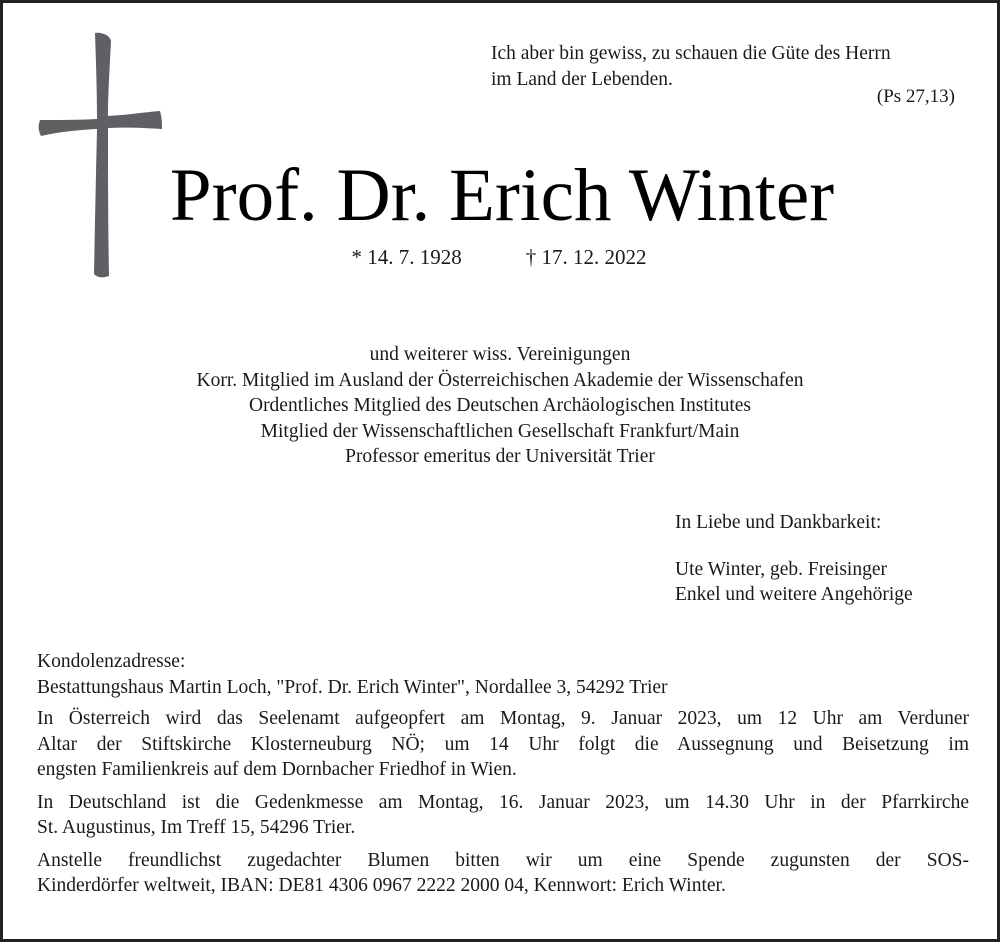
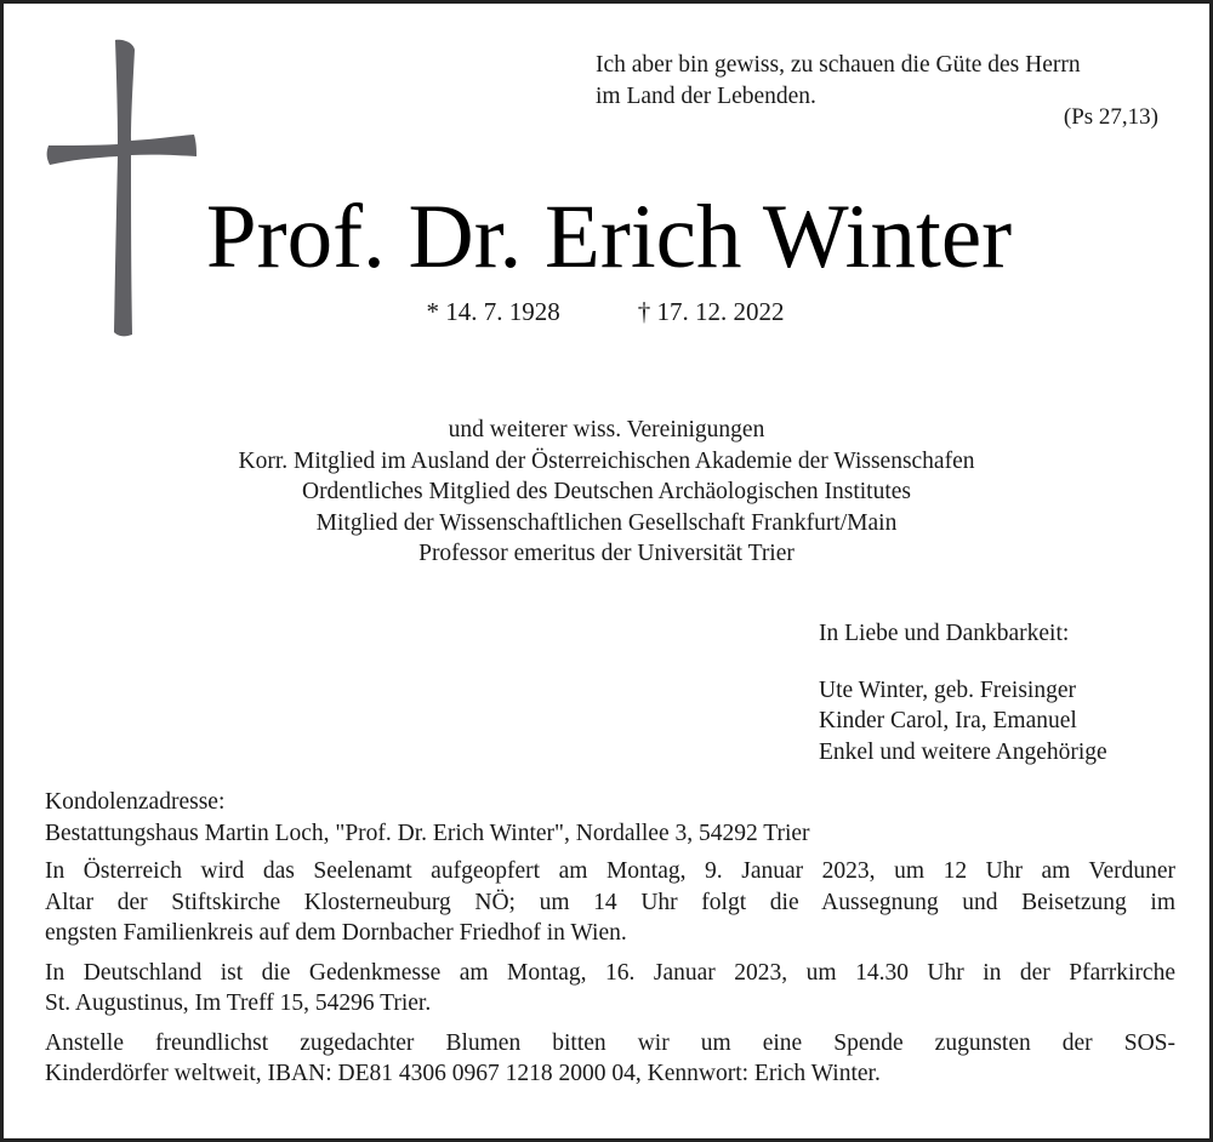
  Ich aber bin gewiss, zu schauen die Güte des Herrn
  im Land der Lebenden.
  (Ps 27,13)
  Prof. Dr. Erich Winter
  * 14. 7. 1928
  † 17. 12. 2022
  und weiterer wiss. Vereinigungen
  Korr. Mitglied im Ausland der Österreichischen Akademie der Wissenschafen
  Ordentliches Mitglied des Deutschen Archäologischen Institutes
  Mitglied der Wissenschaftlichen Gesellschaft Frankfurt/Main
  Professor emeritus der Universität Trier
  In Liebe und Dankbarkeit:
  Ute Winter, geb. Freisinger
+ Kinder Carol, Ira, Emanuel
  Enkel und weitere Angehörige
  Kondolenzadresse:
  Bestattungshaus Martin Loch, "Prof. Dr. Erich Winter", Nordallee 3, 54292 Trier
  In Österreich wird das Seelenamt aufgeopfert am Montag, 9. Januar 2023, um 12 Uhr am Verduner
  Altar der Stiftskirche Klosterneuburg NÖ; um 14 Uhr folgt die Aussegnung und Beisetzung im
  engsten Familienkreis auf dem Dornbacher Friedhof in Wien.
  In Deutschland ist die Gedenkmesse am Montag, 16. Januar 2023, um 14.30 Uhr in der Pfarrkirche
  St. Augustinus, Im Treff 15, 54296 Trier.
  Anstelle freundlichst zugedachter Blumen bitten wir um eine Spende zugunsten der SOS-
- Kinderdörfer weltweit, IBAN: DE81 4306 0967 2222 2000 04, Kennwort: Erich Winter.
+ Kinderdörfer weltweit, IBAN: DE81 4306 0967 1218 2000 04, Kennwort: Erich Winter.
